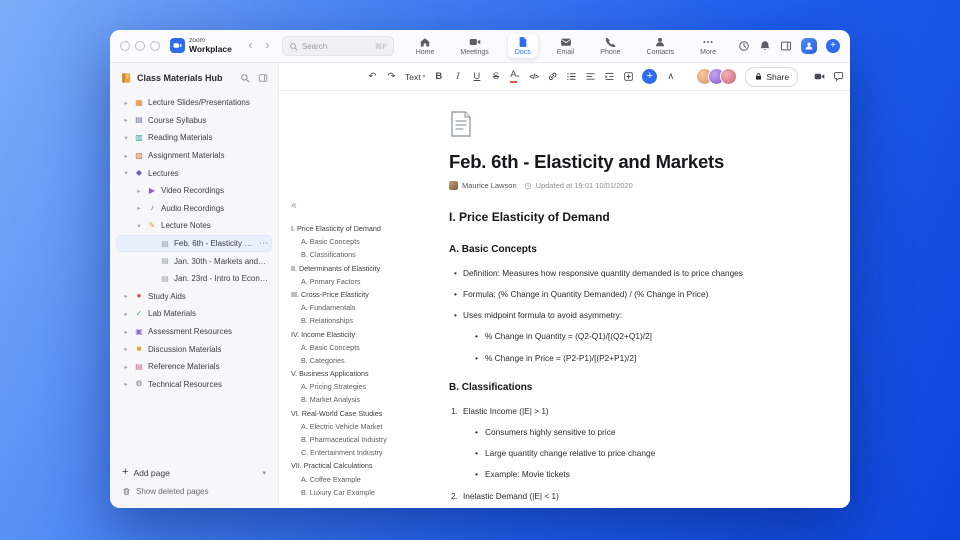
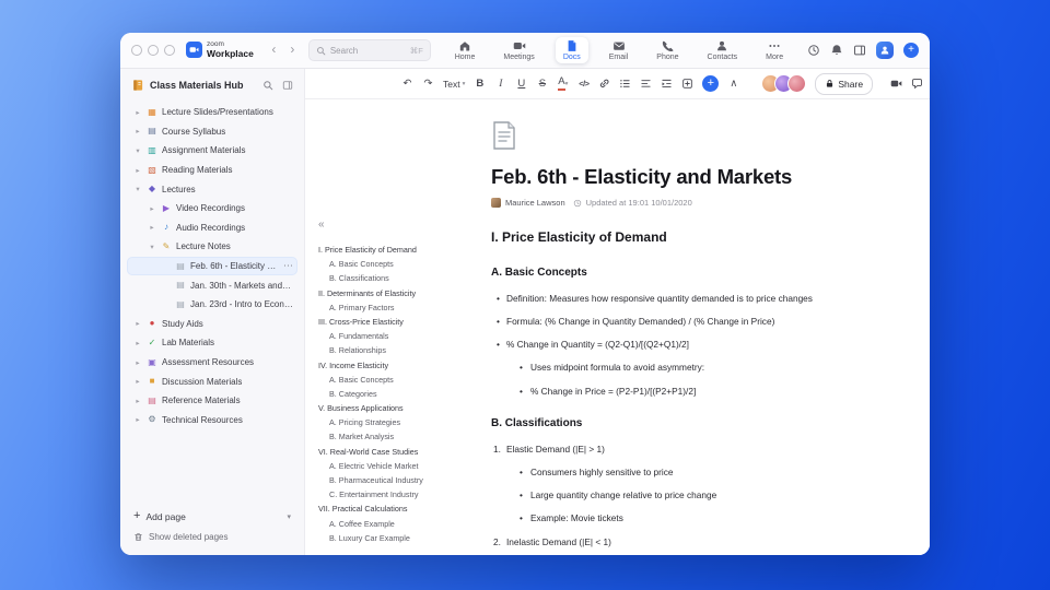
  Workplace
  ‹
  ›
  Search
  ⌘F
  +
  Class Materials Hub
  ▦
  Lecture Slides/Presentations
  ▤
  Course Syllabus
  ▥
- Reading Materials
+ Assignment Materials
  ▧
- Assignment Materials
+ Reading Materials
  ◆
  Lectures
  ▶
  Video Recordings
  ♪
  Audio Recordings
  ✎
  Lecture Notes
  ▤
  Feb. 6th - Elasticity an
  ⋯
  ▤
  Jan. 30th - Markets and P..
  ▤
  Jan. 23rd - Intro to Econo..
  ●
  Study Aids
  ✓
  Lab Materials
  ▣
  Assessment Resources
  ■
  Discussion Materials
  ▤
  Reference Materials
  ⚙
  Technical Resources
  +
  Add page
  Show deleted pages
  ↶
  ↷
  Text
  B
  I
  U
  S
  A
  </>
  +
  ∧
  Share
  «
  I. Price Elasticity of Demand
  A. Basic Concepts
  B. Classifications
  II. Determinants of Elasticity
  A. Primary Factors
  III. Cross-Price Elasticity
  A. Fundamentals
  B. Relationships
  IV. Income Elasticity
  A. Basic Concepts
  B. Categories
  V. Business Applications
  A. Pricing Strategies
  B. Market Analysis
  VI. Real-World Case Studies
  A. Electric Vehicle Market
  B. Pharmaceutical Industry
  C. Entertainment Industry
  VII. Practical Calculations
  A. Coffee Example
  B. Luxury Car Example
  Feb. 6th - Elasticity and Markets
  Maurice Lawson
  Updated at 19:01 10/01/2020
  I. Price Elasticity of Demand
  A. Basic Concepts
  •
  Definition: Measures how responsive quantity demanded is to price changes
  •
  Formula: (% Change in Quantity Demanded) / (% Change in Price)
  •
- Uses midpoint formula to avoid asymmetry:
+ % Change in Quantity = (Q2-Q1)/[(Q2+Q1)/2]
  •
- % Change in Quantity = (Q2-Q1)/[(Q2+Q1)/2]
+ Uses midpoint formula to avoid asymmetry:
  •
  % Change in Price = (P2-P1)/[(P2+P1)/2]
  B. Classifications
  1.
- Elastic Income (|E| > 1)
+ Elastic Demand (|E| > 1)
  •
  Consumers highly sensitive to price
  •
  Large quantity change relative to price change
  •
  Example: Movie tickets
  2.
  Inelastic Demand (|E| < 1)
